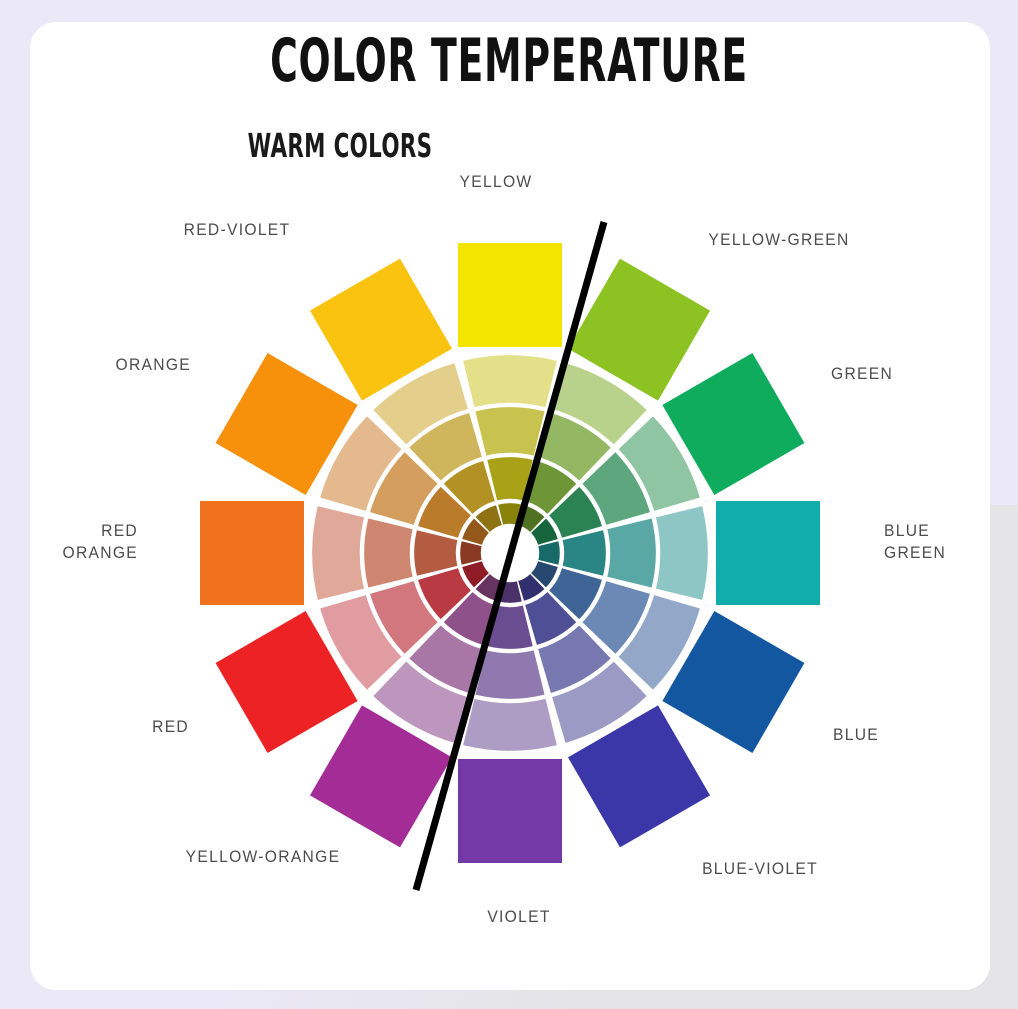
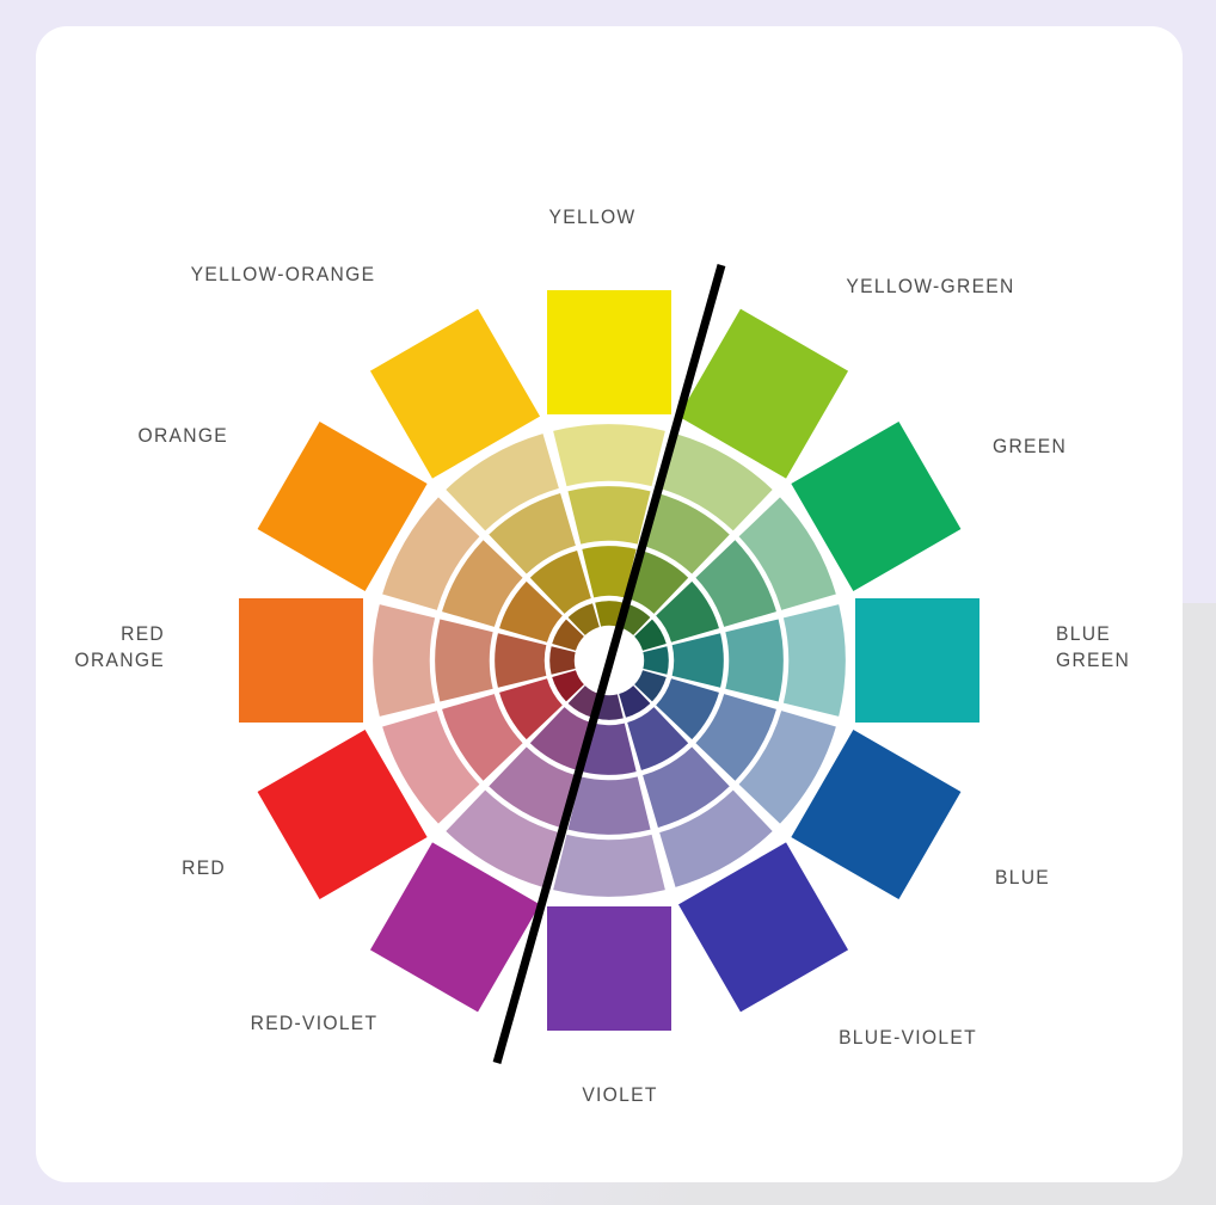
- COLOR TEMPERATURE
- WARM COLORS
  YELLOW
- RED-VIOLET
+ YELLOW-ORANGE
  ORANGE
  RED
  ORANGE
  RED
- YELLOW-ORANGE
+ RED-VIOLET
  VIOLET
  BLUE-VIOLET
  BLUE
  BLUE
  GREEN
  GREEN
  YELLOW-GREEN
